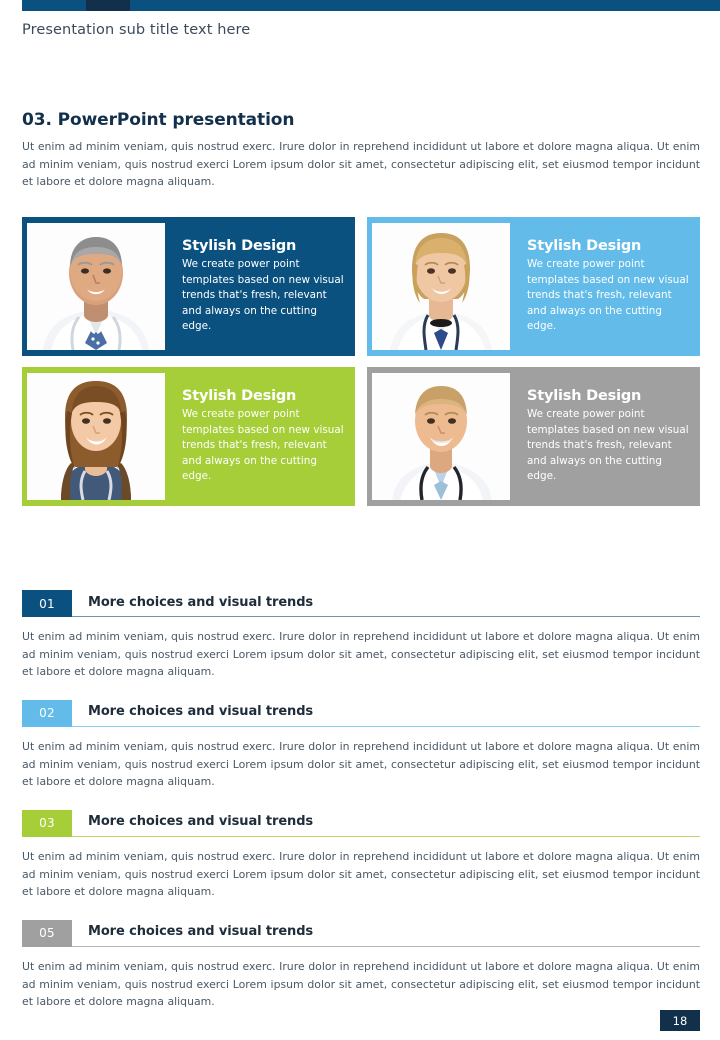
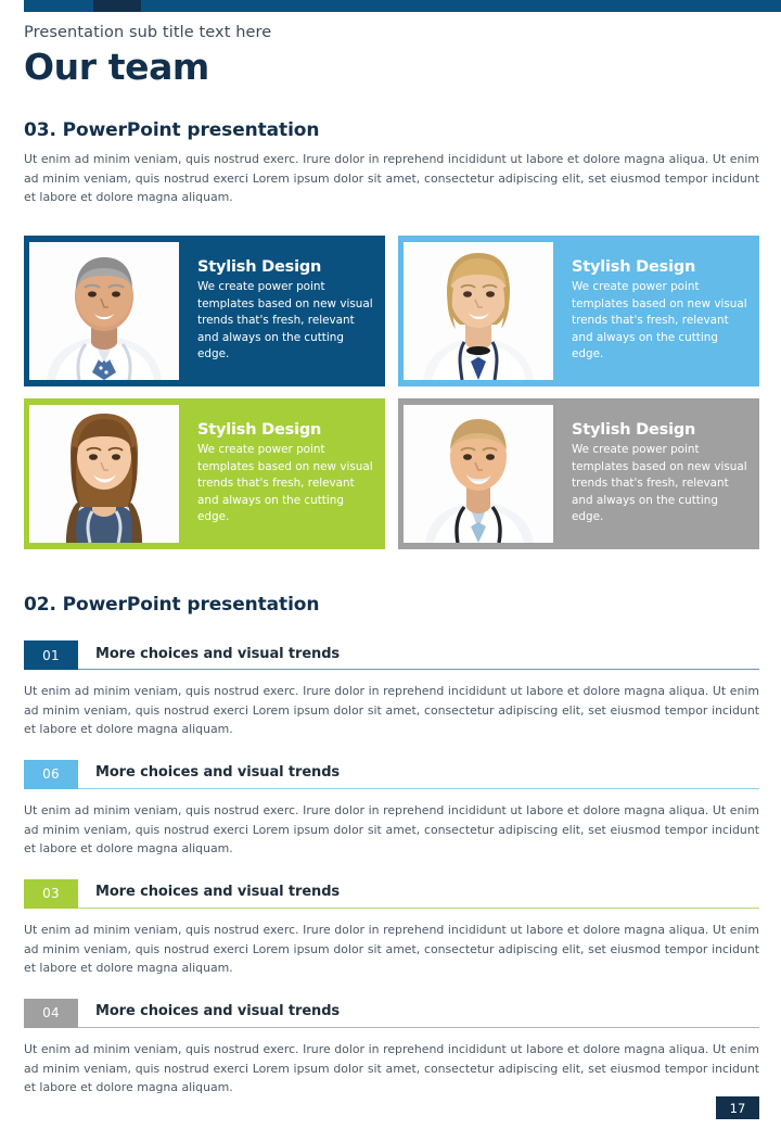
  Presentation sub title text here
+ Our team
  03. PowerPoint presentation
  Ut enim ad minim veniam, quis nostrud exerc. Irure dolor in reprehend incididunt ut labore et dolore magna aliqua. Ut enim ad minim veniam, quis nostrud exerci Lorem ipsum dolor sit amet, consectetur adipiscing elit, set eiusmod tempor incidunt et labore et dolore magna aliquam.
  Stylish Design
  We create power point templates based on new visual trends that's fresh, relevant and always on the cutting edge.
  Stylish Design
  We create power point templates based on new visual trends that's fresh, relevant and always on the cutting edge.
  Stylish Design
  We create power point templates based on new visual trends that's fresh, relevant and always on the cutting edge.
  Stylish Design
  We create power point templates based on new visual trends that's fresh, relevant and always on the cutting edge.
+ 02. PowerPoint presentation
  01
  More choices and visual trends
  Ut enim ad minim veniam, quis nostrud exerc. Irure dolor in reprehend incididunt ut labore et dolore magna aliqua. Ut enim ad minim veniam, quis nostrud exerci Lorem ipsum dolor sit amet, consectetur adipiscing elit, set eiusmod tempor incidunt et labore et dolore magna aliquam.
- 02
+ 06
  More choices and visual trends
  Ut enim ad minim veniam, quis nostrud exerc. Irure dolor in reprehend incididunt ut labore et dolore magna aliqua. Ut enim ad minim veniam, quis nostrud exerci Lorem ipsum dolor sit amet, consectetur adipiscing elit, set eiusmod tempor incidunt et labore et dolore magna aliquam.
  03
  More choices and visual trends
  Ut enim ad minim veniam, quis nostrud exerc. Irure dolor in reprehend incididunt ut labore et dolore magna aliqua. Ut enim ad minim veniam, quis nostrud exerci Lorem ipsum dolor sit amet, consectetur adipiscing elit, set eiusmod tempor incidunt et labore et dolore magna aliquam.
- 05
+ 04
  More choices and visual trends
  Ut enim ad minim veniam, quis nostrud exerc. Irure dolor in reprehend incididunt ut labore et dolore magna aliqua. Ut enim ad minim veniam, quis nostrud exerci Lorem ipsum dolor sit amet, consectetur adipiscing elit, set eiusmod tempor incidunt et labore et dolore magna aliquam.
- 18
+ 17
